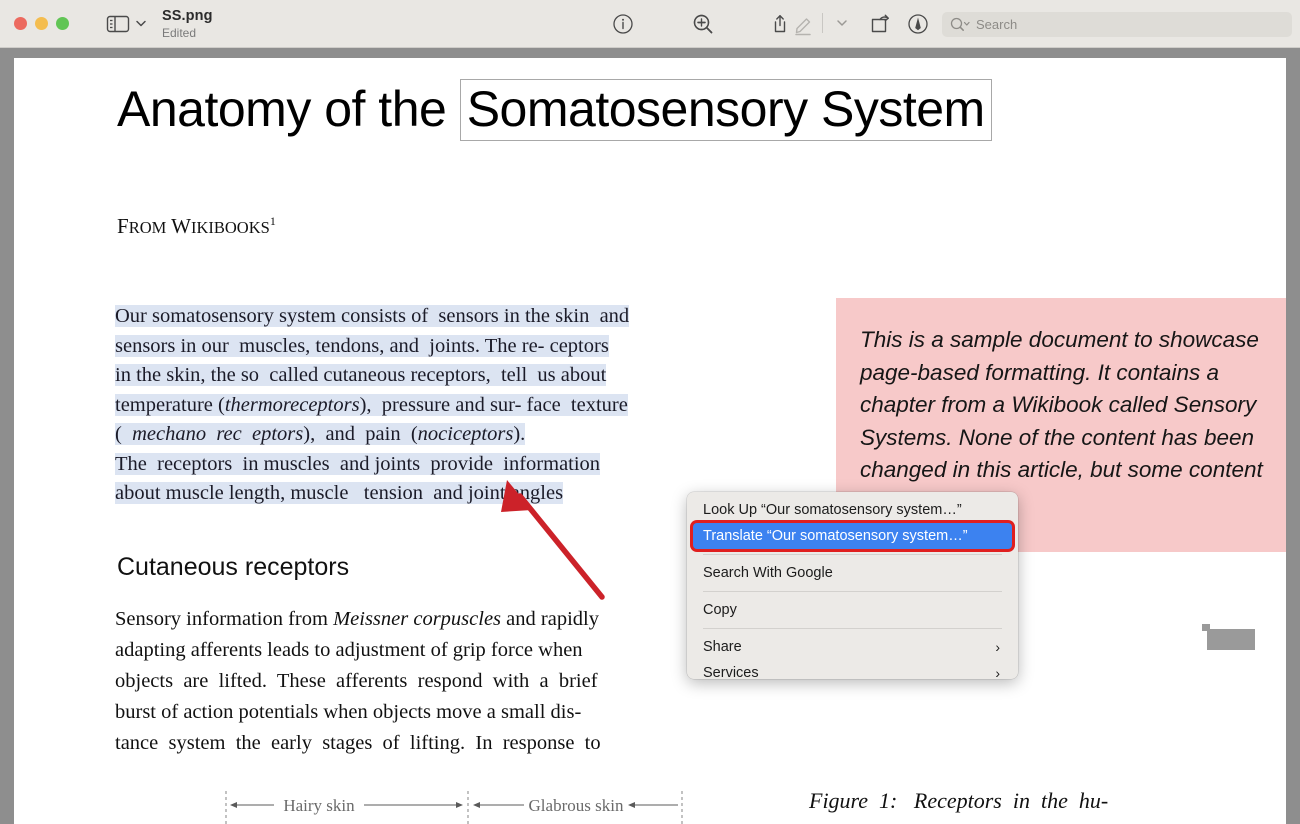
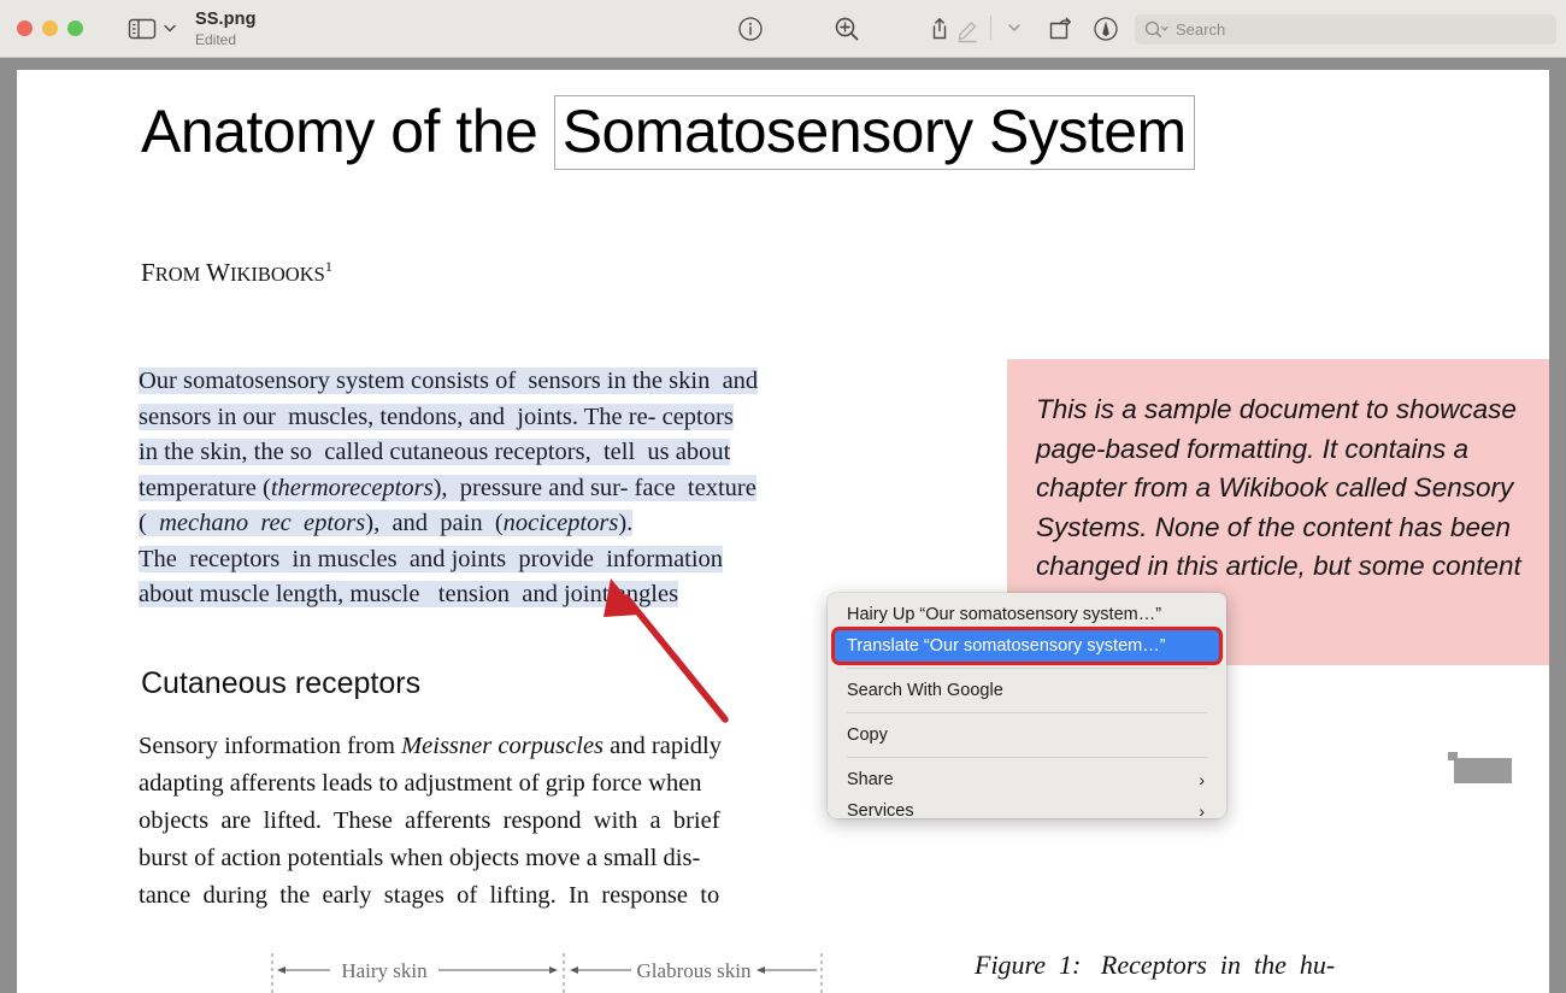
  SS.png
  Edited
  Search
  Anatomy of the Somatosensory System
  FROM WIKIBOOKS1
  Our somatosensory system consists of sensors in the skin and
  sensors in our muscles, tendons, and joints. The re- ceptors
  in the skin, the so called cutaneous receptors, tell us about
  temperature (thermoreceptors), pressure and sur- face texture
  ( mechano rec eptors), and pain (nociceptors).
  The receptors in muscles and joints provide information
  about muscle length, muscle tension and jointngles
  Cutaneous receptors
  Sensory information from Meissner corpuscles and rapidly
  adapting afferents leads to adjustment of grip force when
  objects are lifted. These afferents respond with a brief
  burst of action potentials when objects move a small dis-
- tance system the early stages of lifting. In response to
+ tance during the early stages of lifting. In response to
  This is a sample document to showcase page-based formatting. It contains a chapter from a Wikibook called Sensory Systems. None of the content has been changed in this article, but some content
  Figure 1: Receptors in the hu-
  Hairy skin
  Glabrous skin
- Look Up “Our somatosensory system…”
+ Hairy Up “Our somatosensory system…”
  Translate “Our somatosensory system…”
  Search With Google
  Copy
  Share
  ›
  Services
  ›
